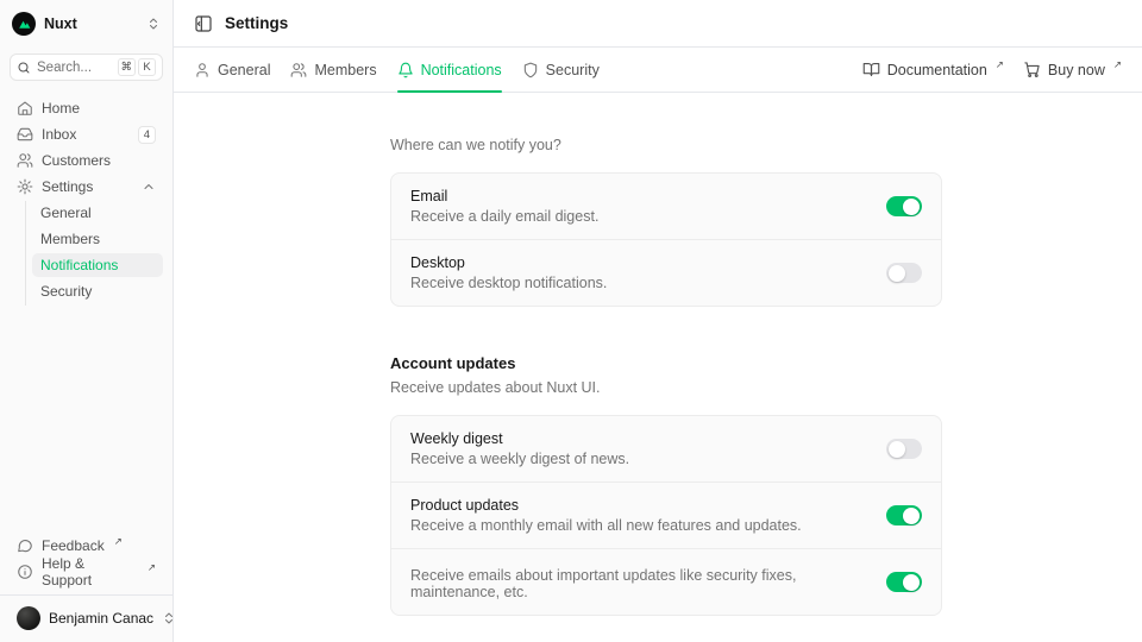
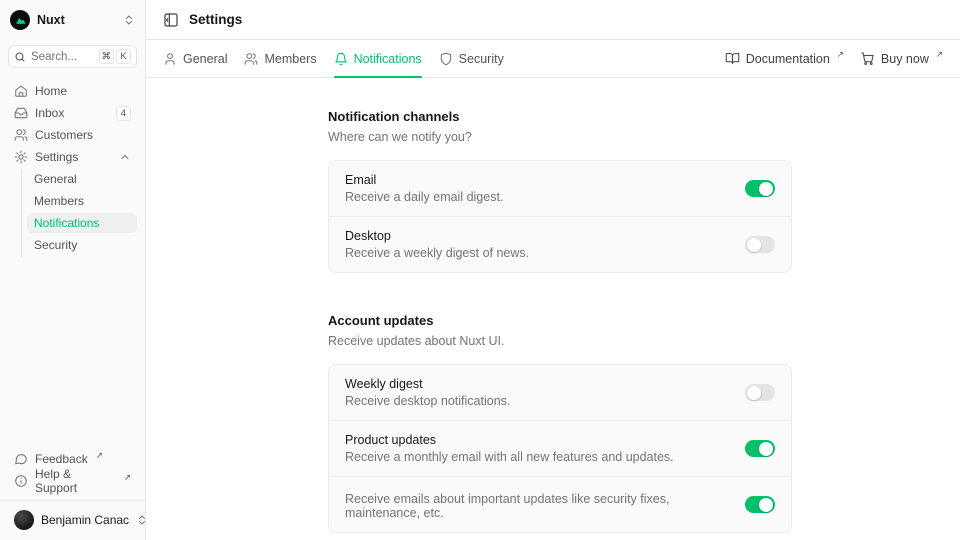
  Nuxt
  Search...
  ⌘
  K
  Home
  Inbox
  4
  Customers
  Settings
  General
  Members
  Notifications
  Security
  Feedback
  ↗
  Help & Support
  ↗
  Benjamin Canac
  Settings
  General
  Members
  Notifications
  Security
  Documentation
  ↗
  Buy now
  ↗
+ Notification channels
  Where can we notify you?
  Email
  Receive a daily email digest.
  Desktop
- Receive desktop notifications.
+ Receive a weekly digest of news.
  Account updates
  Receive updates about Nuxt UI.
  Weekly digest
- Receive a weekly digest of news.
+ Receive desktop notifications.
  Product updates
  Receive a monthly email with all new features and updates.
  Receive emails about important updates like security fixes, maintenance, etc.
